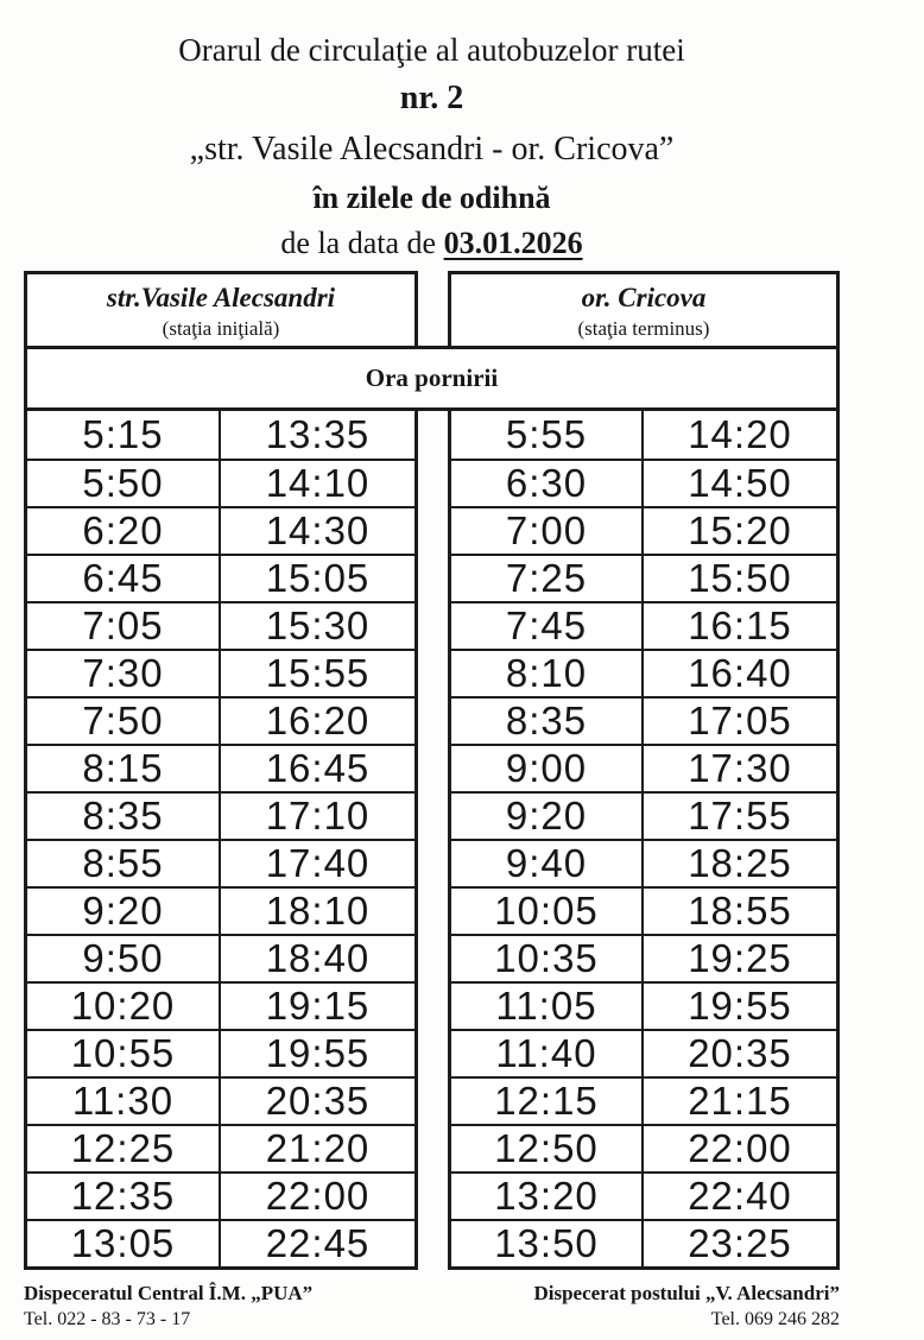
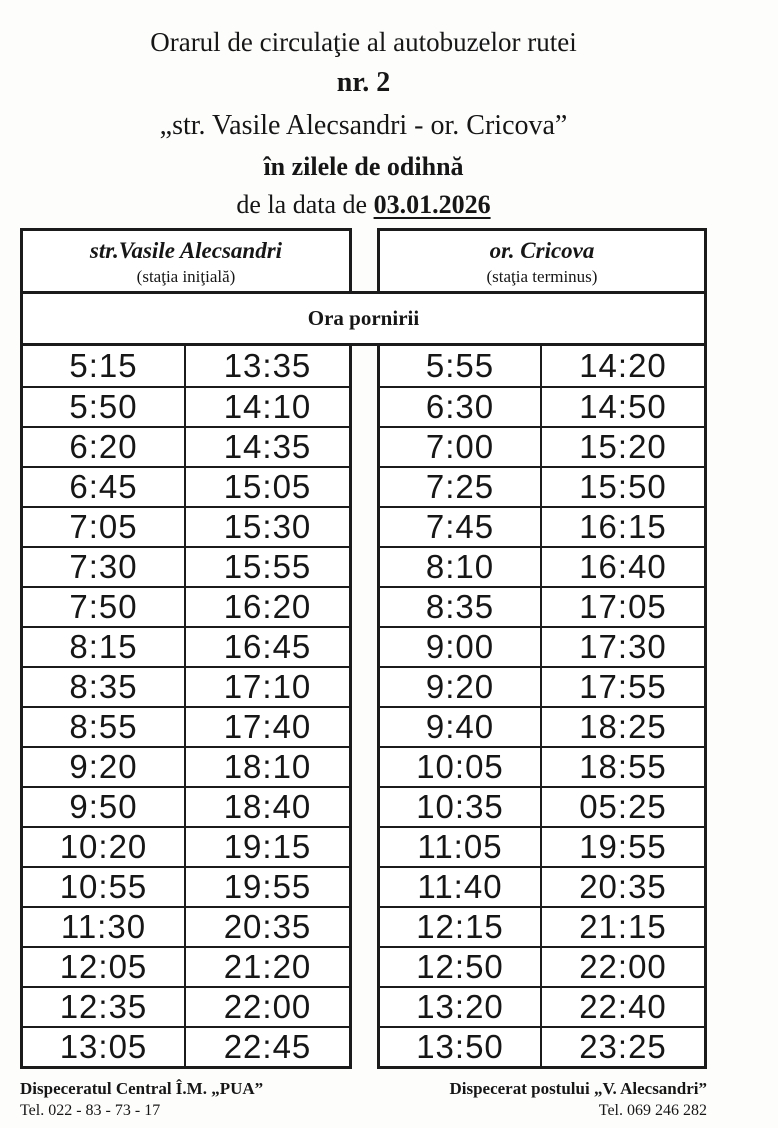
  Orarul de circulaţie al autobuzelor rutei
  nr. 2
  „str. Vasile Alecsandri - or. Cricova”
  în zilele de odihnă
  de la data de 03.01.2026
  str.Vasile Alecsandri
  (staţia iniţială)
  or. Cricova
  (staţia terminus)
  Ora pornirii
  5:15
  13:35
  5:50
  14:10
  6:20
- 14:30
+ 14:35
  6:45
  15:05
  7:05
  15:30
  7:30
  15:55
  7:50
  16:20
  8:15
  16:45
  8:35
  17:10
  8:55
  17:40
  9:20
  18:10
  9:50
  18:40
  10:20
  19:15
  10:55
  19:55
  11:30
  20:35
- 12:25
+ 12:05
  21:20
  12:35
  22:00
  13:05
  22:45
  5:55
  14:20
  6:30
  14:50
  7:00
  15:20
  7:25
  15:50
  7:45
  16:15
  8:10
  16:40
  8:35
  17:05
  9:00
  17:30
  9:20
  17:55
  9:40
  18:25
  10:05
  18:55
  10:35
- 19:25
+ 05:25
  11:05
  19:55
  11:40
  20:35
  12:15
  21:15
  12:50
  22:00
  13:20
  22:40
  13:50
  23:25
  Dispeceratul Central Î.M. „PUA”
  Tel. 022 - 83 - 73 - 17
  Dispecerat postului „V. Alecsandri”
  Tel. 069 246 282
